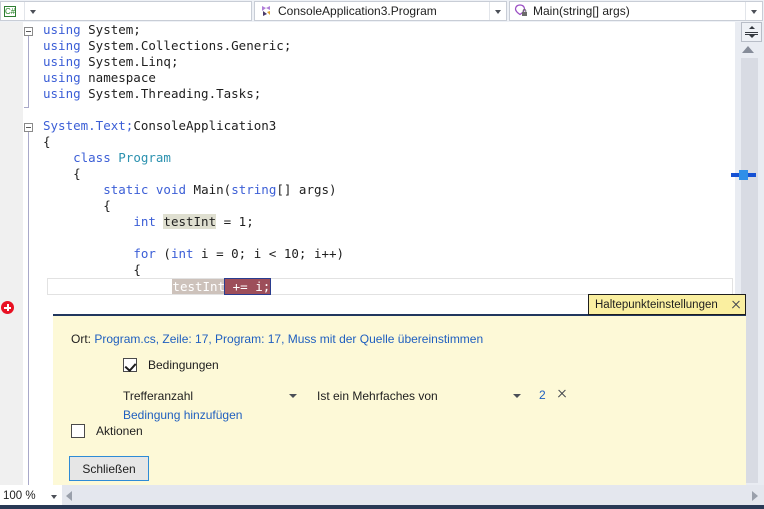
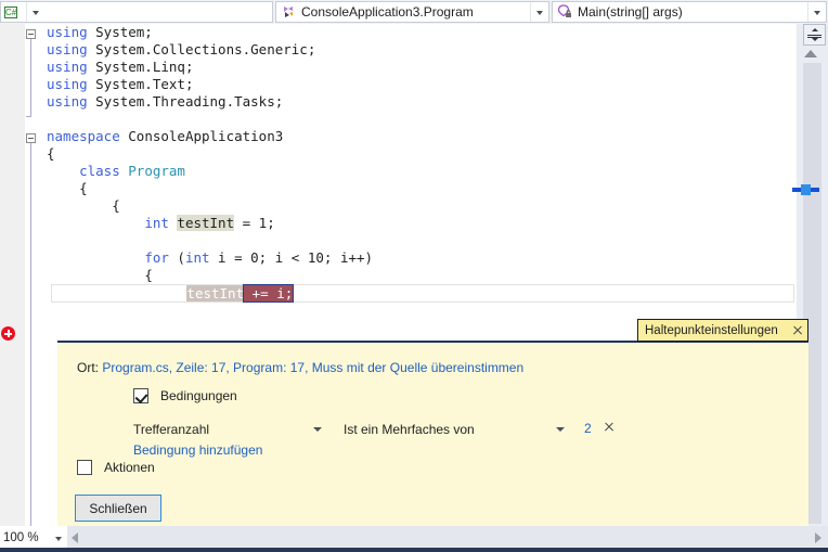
  C#
  ConsoleApplication3.Program
  Main(string[] args)
  using System;
  using System.Collections.Generic;
  using System.Linq;
- using namespace
+ using System.Text;
  using System.Threading.Tasks;
- System.Text;ConsoleApplication3
+ namespace ConsoleApplication3
  {
  class Program
  {
- static void Main(string[] args)
  {
  int testInt = 1;
  for (int i = 0; i < 10; i++)
  {
  testInt += i;
  Haltepunkteinstellungen
  Ort: Program.cs, Zeile: 17, Program: 17, Muss mit der Quelle übereinstimmen
  Bedingungen
  Trefferanzahl
  Ist ein Mehrfaches von
  2
  Bedingung hinzufügen
  Aktionen
  Schließen
  100 %
